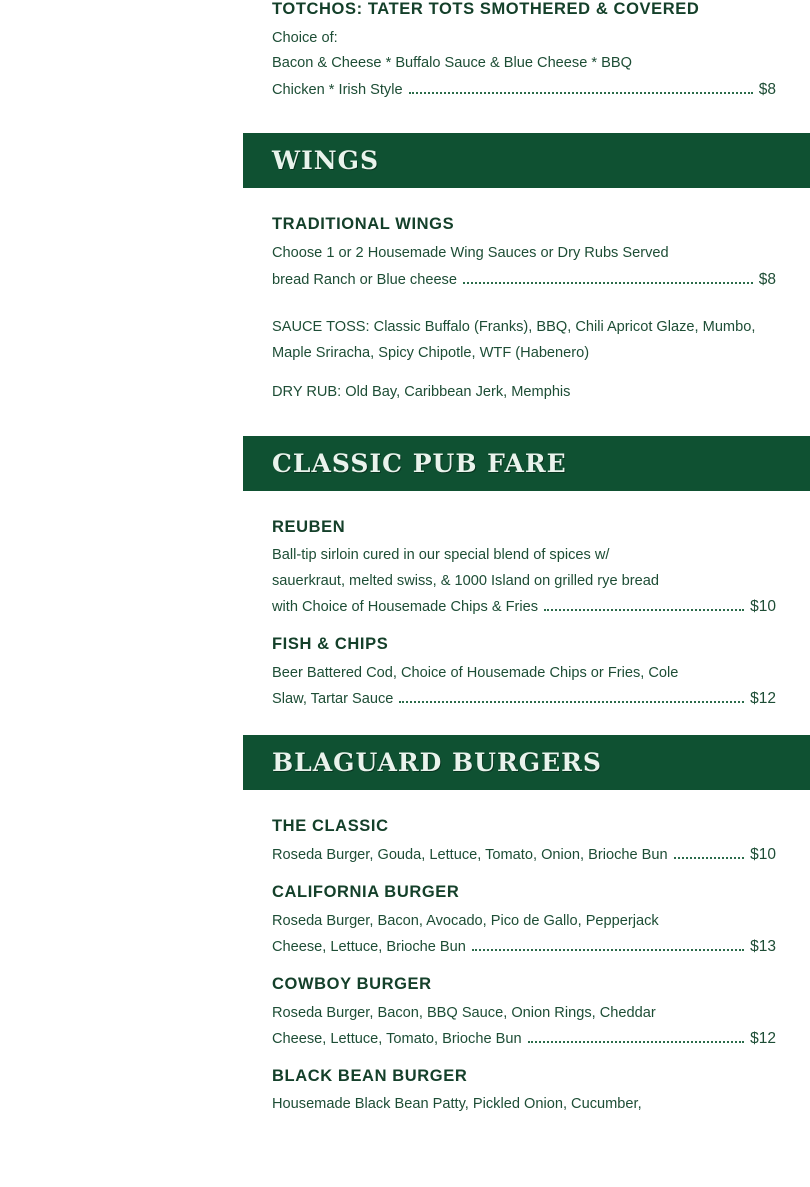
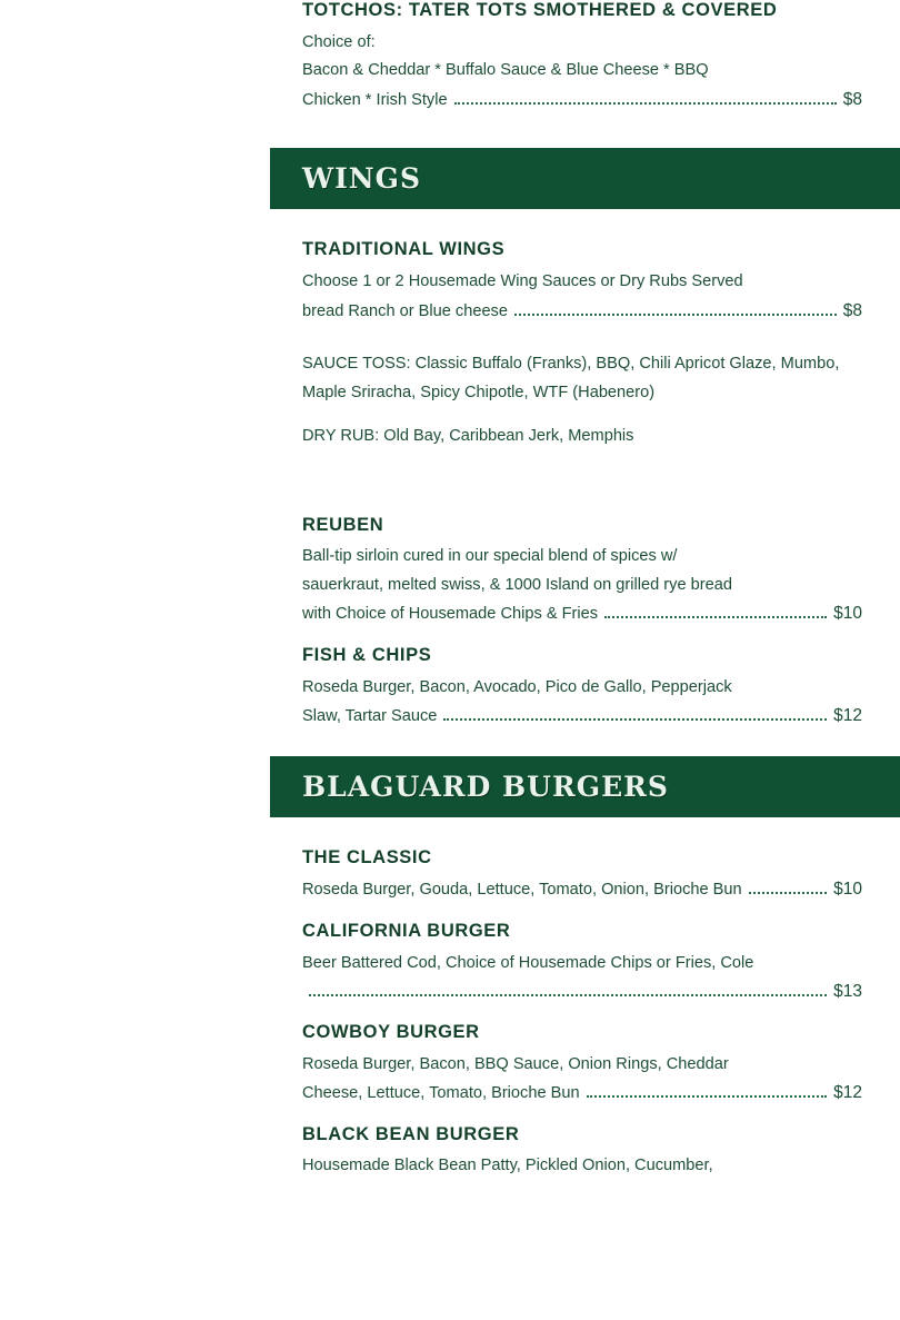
  TOTCHOS: TATER TOTS SMOTHERED & COVERED
  Choice of:
- Bacon & Cheese * Buffalo Sauce & Blue Cheese * BBQ
+ Bacon & Cheddar * Buffalo Sauce & Blue Cheese * BBQ
  Chicken * Irish Style
  $8
  WINGS
  TRADITIONAL WINGS
  Choose 1 or 2 Housemade Wing Sauces or Dry Rubs Served
  bread Ranch or Blue cheese
  $8
  SAUCE TOSS: Classic Buffalo (Franks), BBQ, Chili Apricot Glaze, Mumbo,
  Maple Sriracha, Spicy Chipotle, WTF (Habenero)
  DRY RUB: Old Bay, Caribbean Jerk, Memphis
- CLASSIC PUB FARE
  REUBEN
  Ball-tip sirloin cured in our special blend of spices w/
  sauerkraut, melted swiss, & 1000 Island on grilled rye bread
  with Choice of Housemade Chips & Fries
  $10
  FISH & CHIPS
- Beer Battered Cod, Choice of Housemade Chips or Fries, Cole
+ Roseda Burger, Bacon, Avocado, Pico de Gallo, Pepperjack
  Slaw, Tartar Sauce
  $12
  BLAGUARD BURGERS
  THE CLASSIC
  Roseda Burger, Gouda, Lettuce, Tomato, Onion, Brioche Bun
  $10
  CALIFORNIA BURGER
- Roseda Burger, Bacon, Avocado, Pico de Gallo, Pepperjack
+ Beer Battered Cod, Choice of Housemade Chips or Fries, Cole
- Cheese, Lettuce, Brioche Bun
  $13
  COWBOY BURGER
  Roseda Burger, Bacon, BBQ Sauce, Onion Rings, Cheddar
  Cheese, Lettuce, Tomato, Brioche Bun
  $12
  BLACK BEAN BURGER
  Housemade Black Bean Patty, Pickled Onion, Cucumber,
